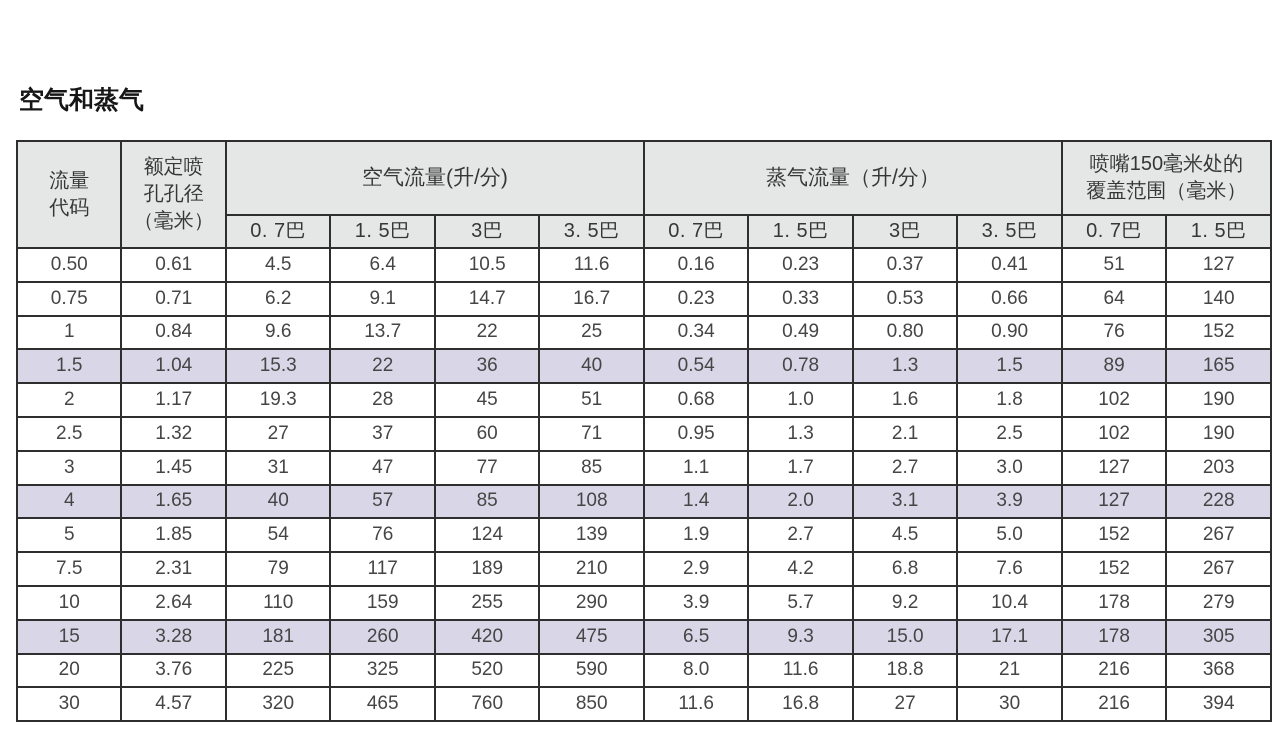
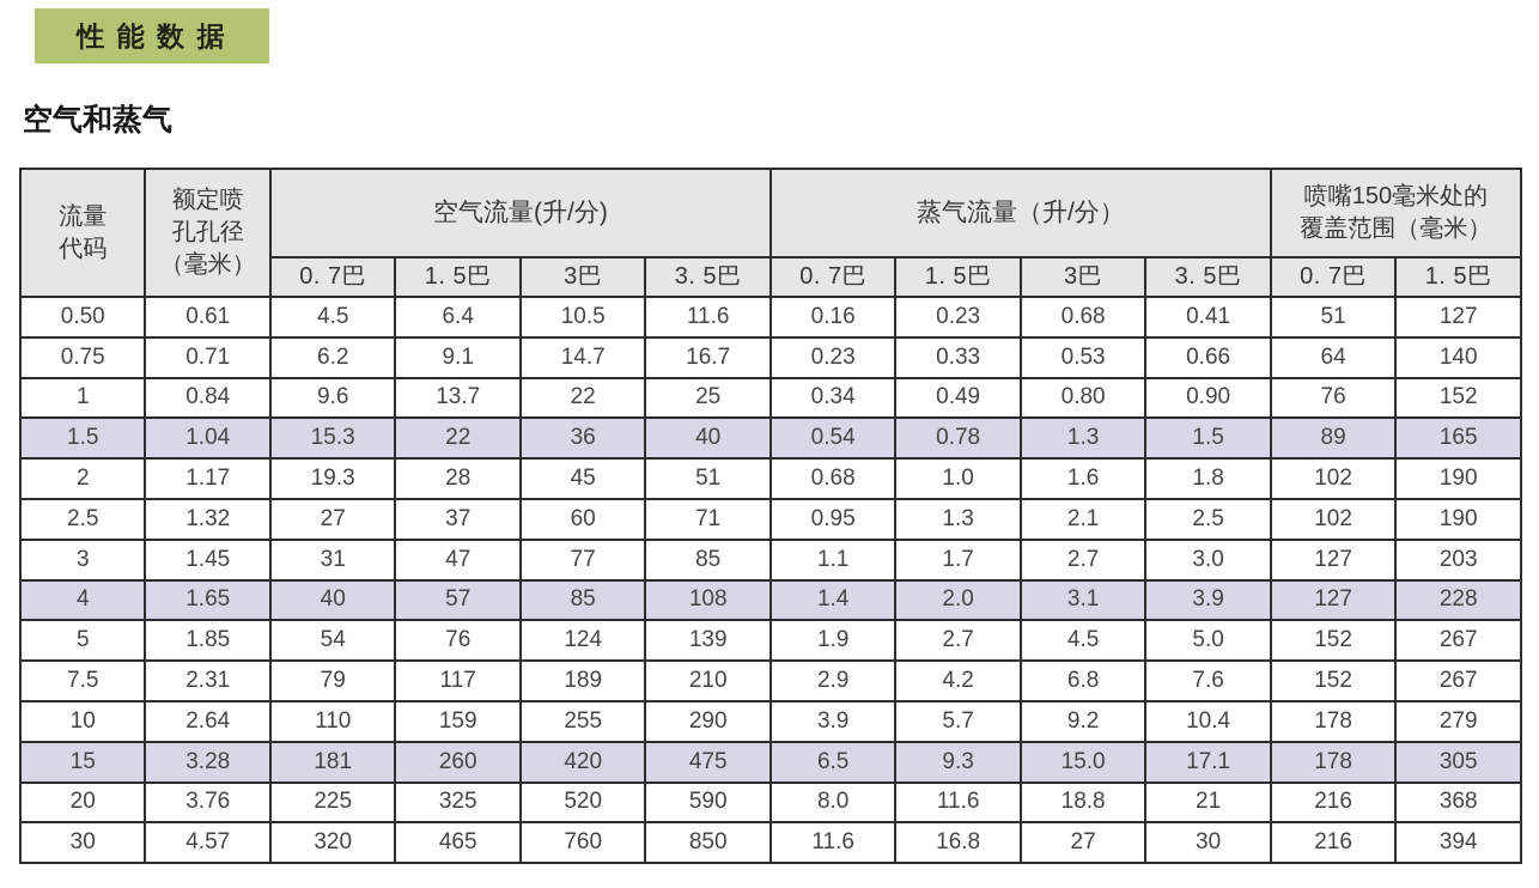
+ 性 能 数 据
  空气和蒸气
  流量 代码	额定喷 孔孔径 （毫米）	空气流量(升/分)	蒸气流量（升/分）	喷嘴150毫米处的 覆盖范围（毫米）
  0. 7巴	1. 5巴	3巴	3. 5巴	0. 7巴	1. 5巴	3巴	3. 5巴	0. 7巴	1. 5巴
- 0.50	0.61	4.5	6.4	10.5	11.6	0.16	0.23	0.37	0.41	51	127
+ 0.50	0.61	4.5	6.4	10.5	11.6	0.16	0.23	0.68	0.41	51	127
  0.75	0.71	6.2	9.1	14.7	16.7	0.23	0.33	0.53	0.66	64	140
  1	0.84	9.6	13.7	22	25	0.34	0.49	0.80	0.90	76	152
  1.5	1.04	15.3	22	36	40	0.54	0.78	1.3	1.5	89	165
  2	1.17	19.3	28	45	51	0.68	1.0	1.6	1.8	102	190
  2.5	1.32	27	37	60	71	0.95	1.3	2.1	2.5	102	190
  3	1.45	31	47	77	85	1.1	1.7	2.7	3.0	127	203
  4	1.65	40	57	85	108	1.4	2.0	3.1	3.9	127	228
  5	1.85	54	76	124	139	1.9	2.7	4.5	5.0	152	267
  7.5	2.31	79	117	189	210	2.9	4.2	6.8	7.6	152	267
  10	2.64	110	159	255	290	3.9	5.7	9.2	10.4	178	279
  15	3.28	181	260	420	475	6.5	9.3	15.0	17.1	178	305
  20	3.76	225	325	520	590	8.0	11.6	18.8	21	216	368
  30	4.57	320	465	760	850	11.6	16.8	27	30	216	394
